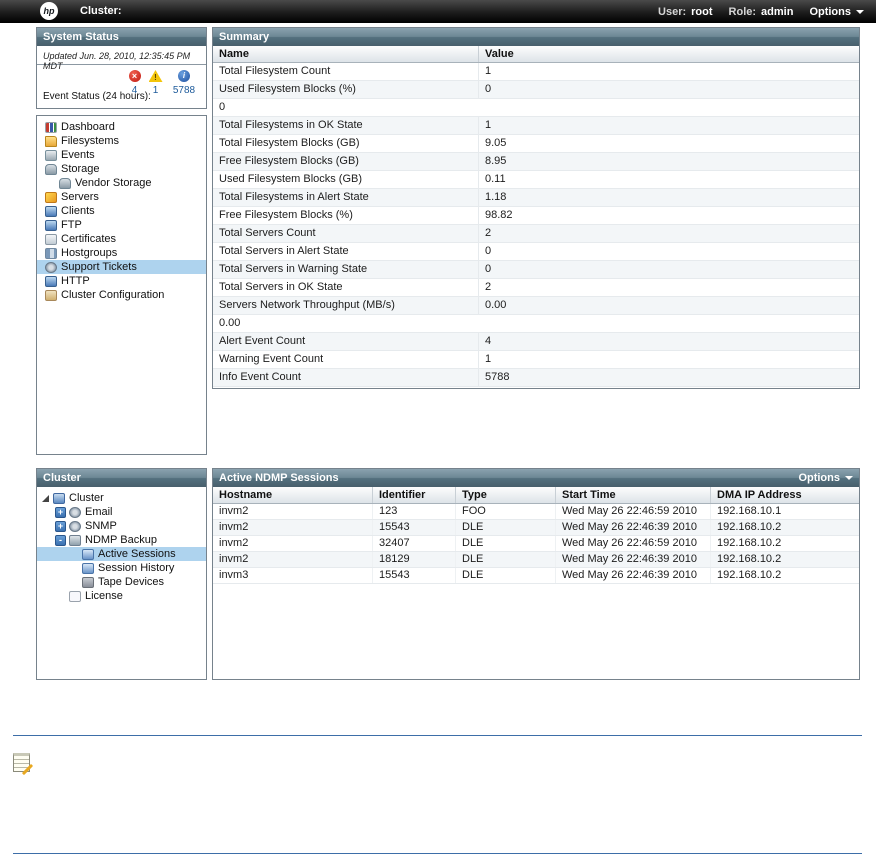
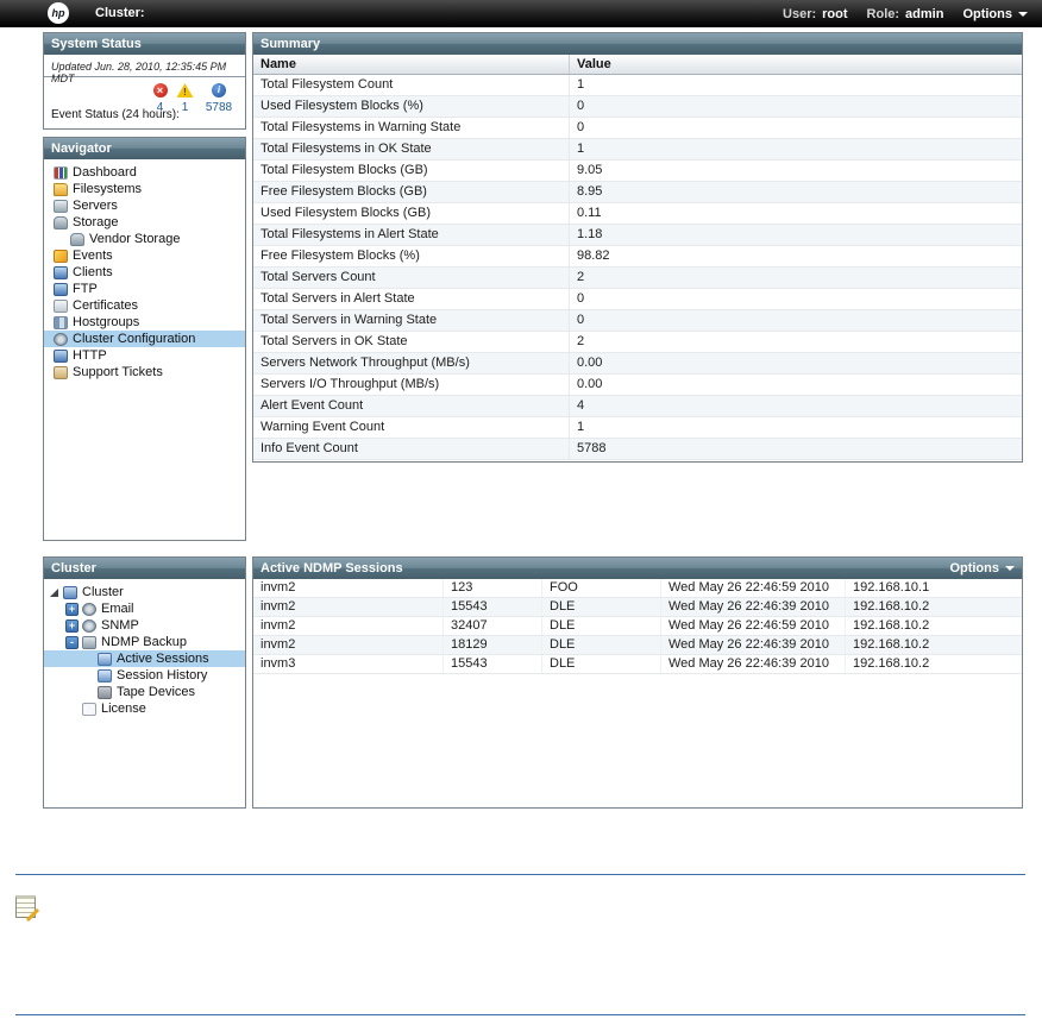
  hp
  Cluster:
  User:
  root
  Role:
  admin
  Options
  System Status
  Updated Jun. 28, 2010, 12:35:45 PM MDT
  Event Status (24 hours):
  ×
  4
  !
  1
  i
  5788
+ Navigator
  Dashboard
  Filesystems
- Events
+ Servers
  Storage
  Vendor Storage
- Servers
+ Events
  Clients
  FTP
  Certificates
  Hostgroups
- Support Tickets
+ Cluster Configuration
  HTTP
- Cluster Configuration
+ Support Tickets
  Summary
  Name
  Value
  Total Filesystem Count
  1
  Used Filesystem Blocks (%)
  0
+ Total Filesystems in Warning State
  0
  Total Filesystems in OK State
  1
  Total Filesystem Blocks (GB)
  9.05
  Free Filesystem Blocks (GB)
  8.95
  Used Filesystem Blocks (GB)
  0.11
  Total Filesystems in Alert State
  1.18
  Free Filesystem Blocks (%)
  98.82
  Total Servers Count
  2
  Total Servers in Alert State
  0
  Total Servers in Warning State
  0
  Total Servers in OK State
  2
  Servers Network Throughput (MB/s)
  0.00
+ Servers I/O Throughput (MB/s)
  0.00
  Alert Event Count
  4
  Warning Event Count
  1
  Info Event Count
  5788
  Cluster
  Cluster
  +
  Email
  +
  SNMP
  -
  NDMP Backup
  Active Sessions
  Session History
  Tape Devices
  License
  Active NDMP Sessions
  Options
- Hostname
- Identifier
- Type
- Start Time
- DMA IP Address
  invm2
  123
  FOO
  Wed May 26 22:46:59 2010
  192.168.10.1
  invm2
  15543
  DLE
  Wed May 26 22:46:39 2010
  192.168.10.2
  invm2
  32407
  DLE
  Wed May 26 22:46:59 2010
  192.168.10.2
  invm2
  18129
  DLE
  Wed May 26 22:46:39 2010
  192.168.10.2
  invm3
  15543
  DLE
  Wed May 26 22:46:39 2010
  192.168.10.2
